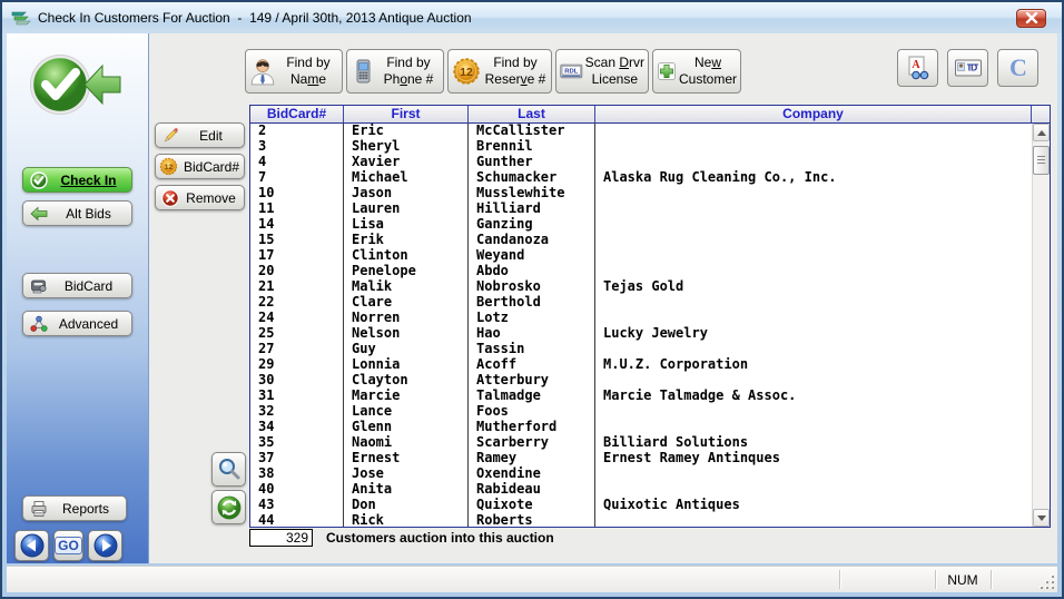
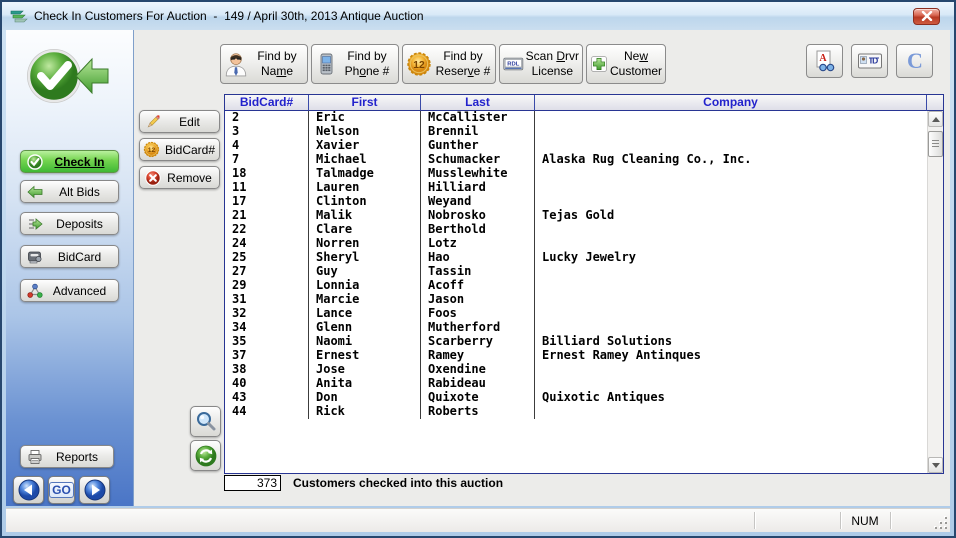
  Check In Customers For Auction - 149 / April 30th, 2013 Antique Auction
  Check In
  Alt Bids
+ Deposits
  BidCard
  Advanced
  Reports
  GO
  Find by
  Name
  Find by
  Phone #
  12
  Find by
  Reserve #
  Scan Drvr
  License
  New
  Customer
  A
  ID
  C
  Edit
  BidCard#
  Remove
  BidCard#
  First
  Last
  Company
  2
  Eric
  McCallister
  3
- Sheryl
+ Nelson
  Brennil
  4
  Xavier
  Gunther
  7
  Michael
  Schumacker
  Alaska Rug Cleaning Co., Inc.
- 10
+ 18
- Jason
+ Talmadge
  Musslewhite
  11
  Lauren
  Hilliard
- 14
- Lisa
- Ganzing
- 15
- Erik
- Candanoza
  17
  Clinton
  Weyand
- 20
- Penelope
- Abdo
  21
  Malik
  Nobrosko
  Tejas Gold
  22
  Clare
  Berthold
  24
  Norren
  Lotz
  25
- Nelson
+ Sheryl
  Hao
  Lucky Jewelry
  27
  Guy
  Tassin
  29
  Lonnia
  Acoff
- M.U.Z. Corporation
- 30
- Clayton
- Atterbury
  31
  Marcie
- Talmadge
+ Jason
- Marcie Talmadge & Assoc.
  32
  Lance
  Foos
  34
  Glenn
  Mutherford
  35
  Naomi
  Scarberry
  Billiard Solutions
  37
  Ernest
  Ramey
  Ernest Ramey Antinques
  38
  Jose
  Oxendine
  40
  Anita
  Rabideau
  43
  Don
  Quixote
  Quixotic Antiques
  44
  Rick
  Roberts
- 329
+ 373
- Customers auction into this auction
+ Customers checked into this auction
  NUM
